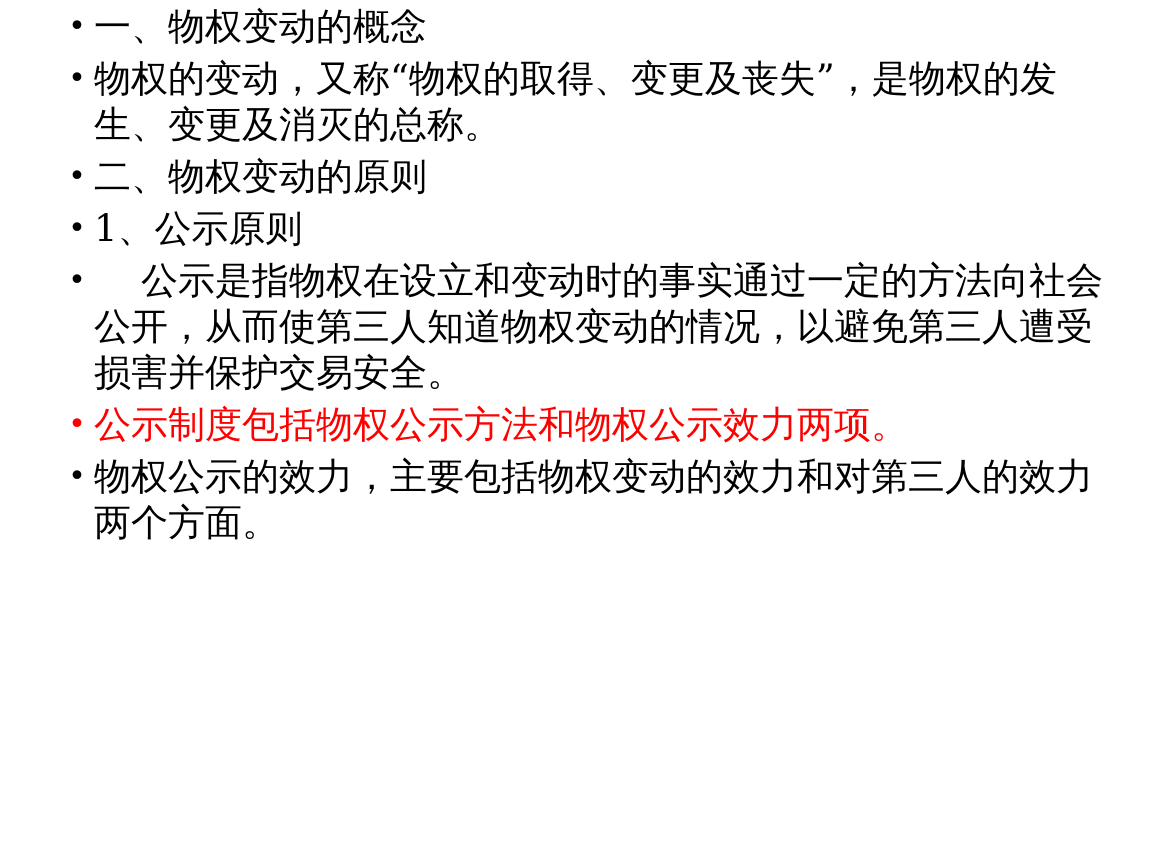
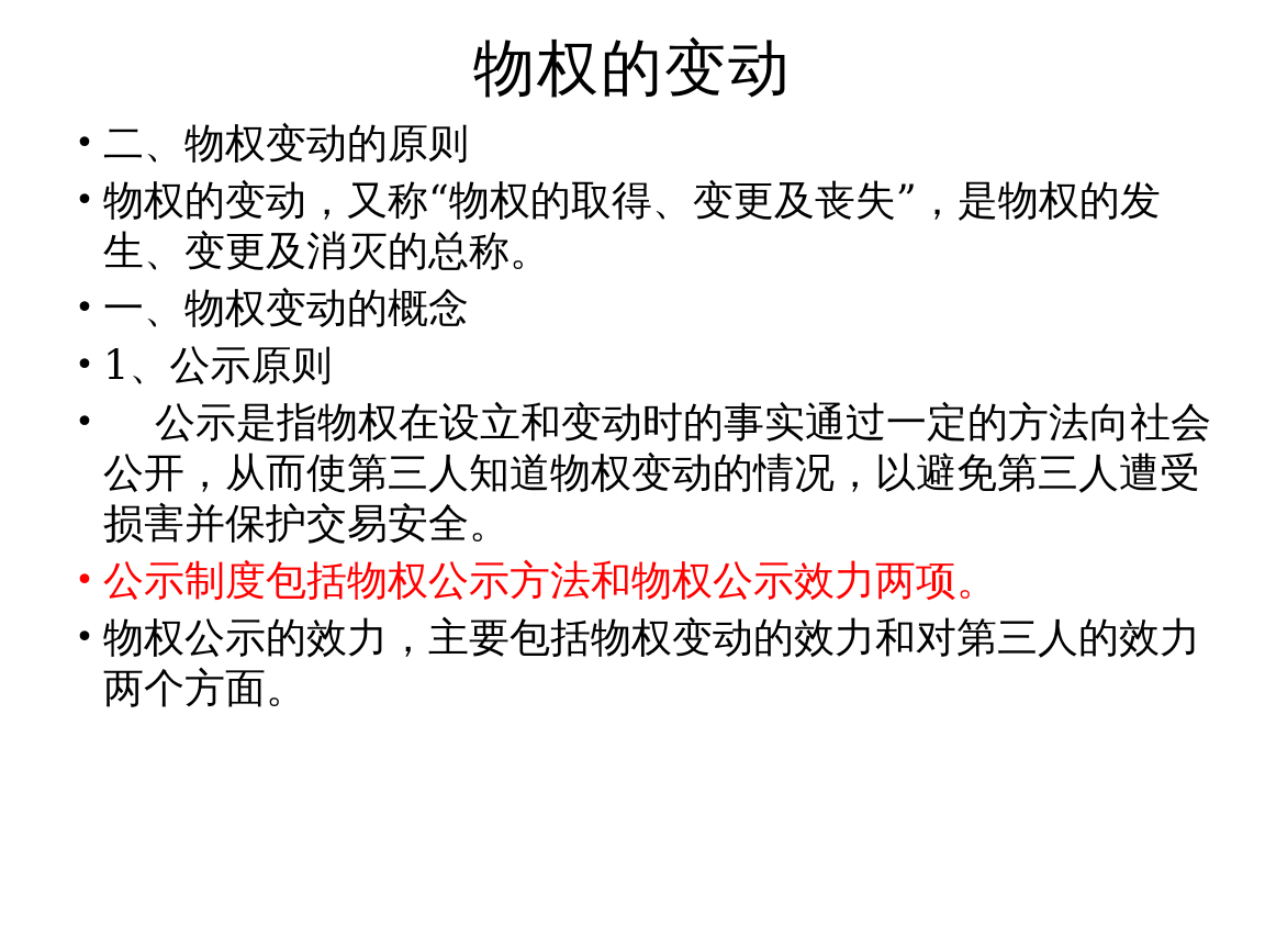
+ 物权的变动
  •
- 一、物权变动的概念
+ 二、物权变动的原则
  •
  物权的变动，又称“物权的取得、变更及丧失”，是物权的发生、变更及消灭的总称。
  •
- 二、物权变动的原则
+ 一、物权变动的概念
  •
  1、公示原则
  •
  公示是指物权在设立和变动时的事实通过一定的方法向社会公开，从而使第三人知道物权变动的情况，以避免第三人遭受损害并保护交易安全。
  •
  公示制度包括物权公示方法和物权公示效力两项。
  •
  物权公示的效力，主要包括物权变动的效力和对第三人的效力两个方面。
